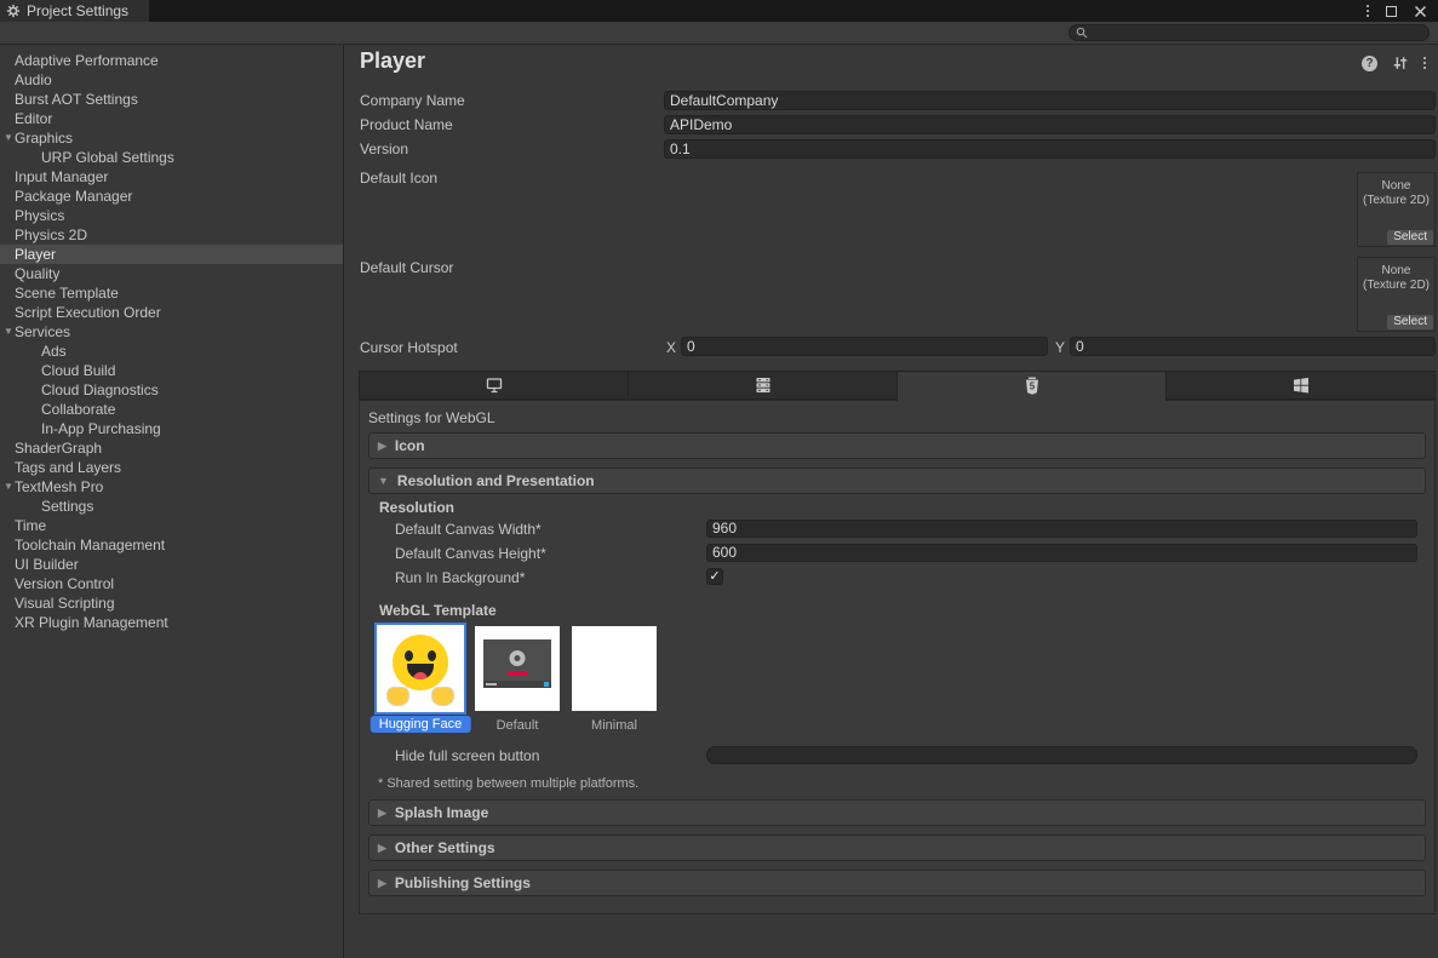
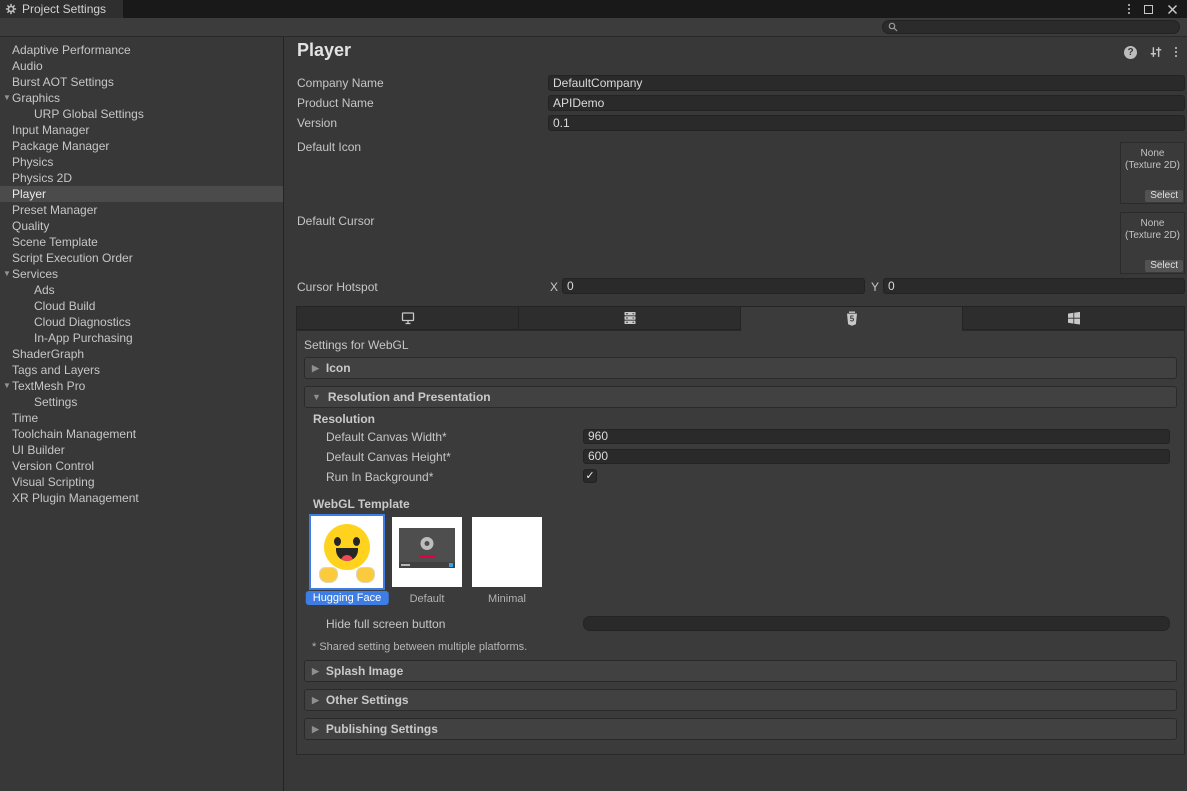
  Project Settings
  Adaptive Performance
  Audio
  Burst AOT Settings
- Editor
  ▼
  Graphics
  URP Global Settings
  Input Manager
  Package Manager
  Physics
  Physics 2D
  Player
+ Preset Manager
  Quality
  Scene Template
  Script Execution Order
  ▼
  Services
  Ads
  Cloud Build
  Cloud Diagnostics
- Collaborate
  In-App Purchasing
  ShaderGraph
  Tags and Layers
  ▼
  TextMesh Pro
  Settings
  Time
  Toolchain Management
  UI Builder
  Version Control
  Visual Scripting
  XR Plugin Management
  Player
  ?
  Company Name
  DefaultCompany
  Product Name
  APIDemo
  Version
  0.1
  Default Icon
  None
  (Texture 2D)
  Select
  Default Cursor
  None
  (Texture 2D)
  Select
  Cursor Hotspot
  X
  0
  Y
  0
  5
  Settings for WebGL
  ▶
  Icon
  ▼
  Resolution and Presentation
  Resolution
  Default Canvas Width*
  960
  Default Canvas Height*
  600
  Run In Background*
  ✓
  WebGL Template
  Hugging Face
  Default
  Minimal
  Hide full screen button
  * Shared setting between multiple platforms.
  ▶
  Splash Image
  ▶
  Other Settings
  ▶
  Publishing Settings
